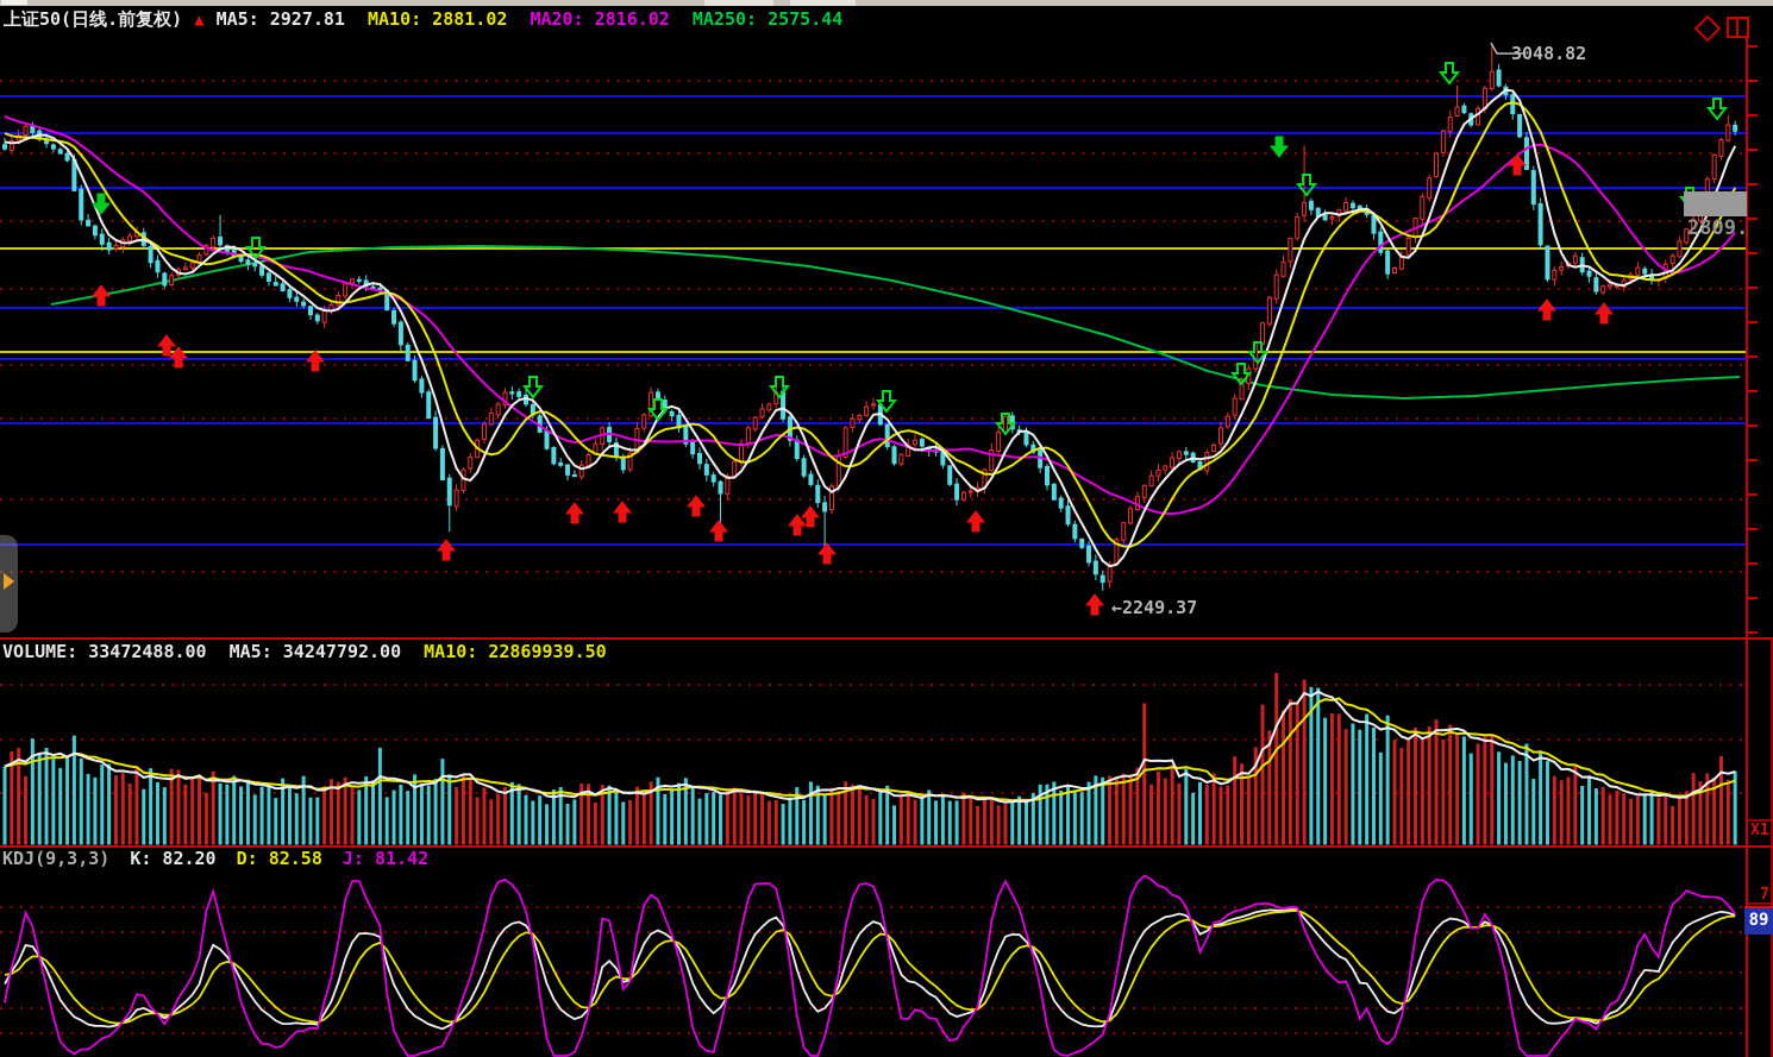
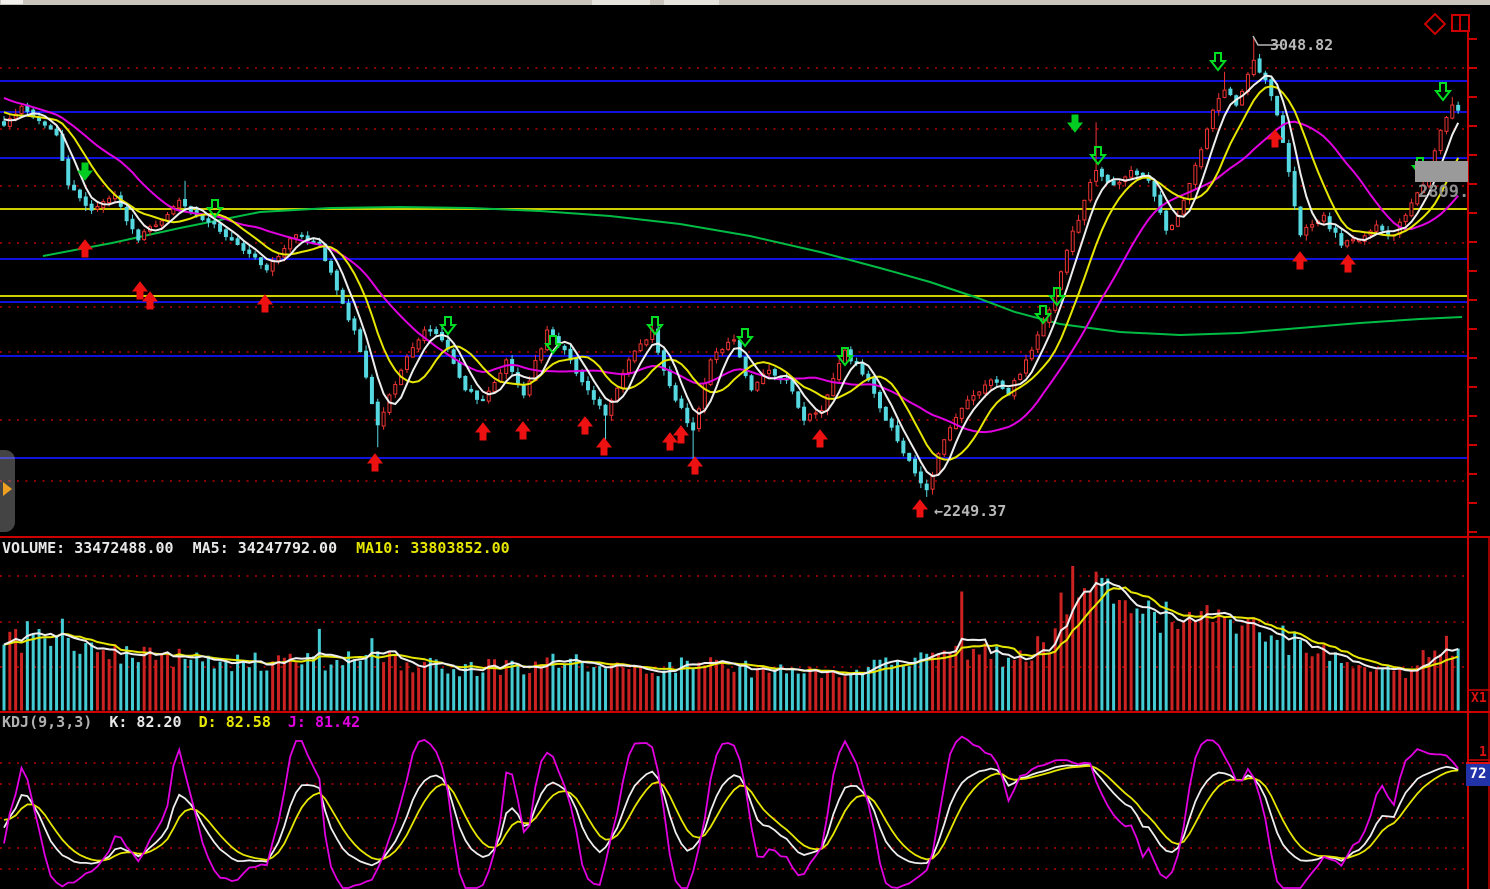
- 上证50(日线.前复权) ▲ MA5: 2927.81 MA10: 2881.02 MA20: 2816.02 MA250: 2575.44
- VOLUME: 33472488.00 MA5: 34247792.00 MA10: 22869939.50
+ VOLUME: 33472488.00 MA5: 34247792.00 MA10: 33803852.00
  KDJ(9,3,3) K: 82.20 D: 82.58 J: 81.42
  3048.82
  ←2249.37
  2809.
  X1
- 7
+ 1
- 89
+ 72
